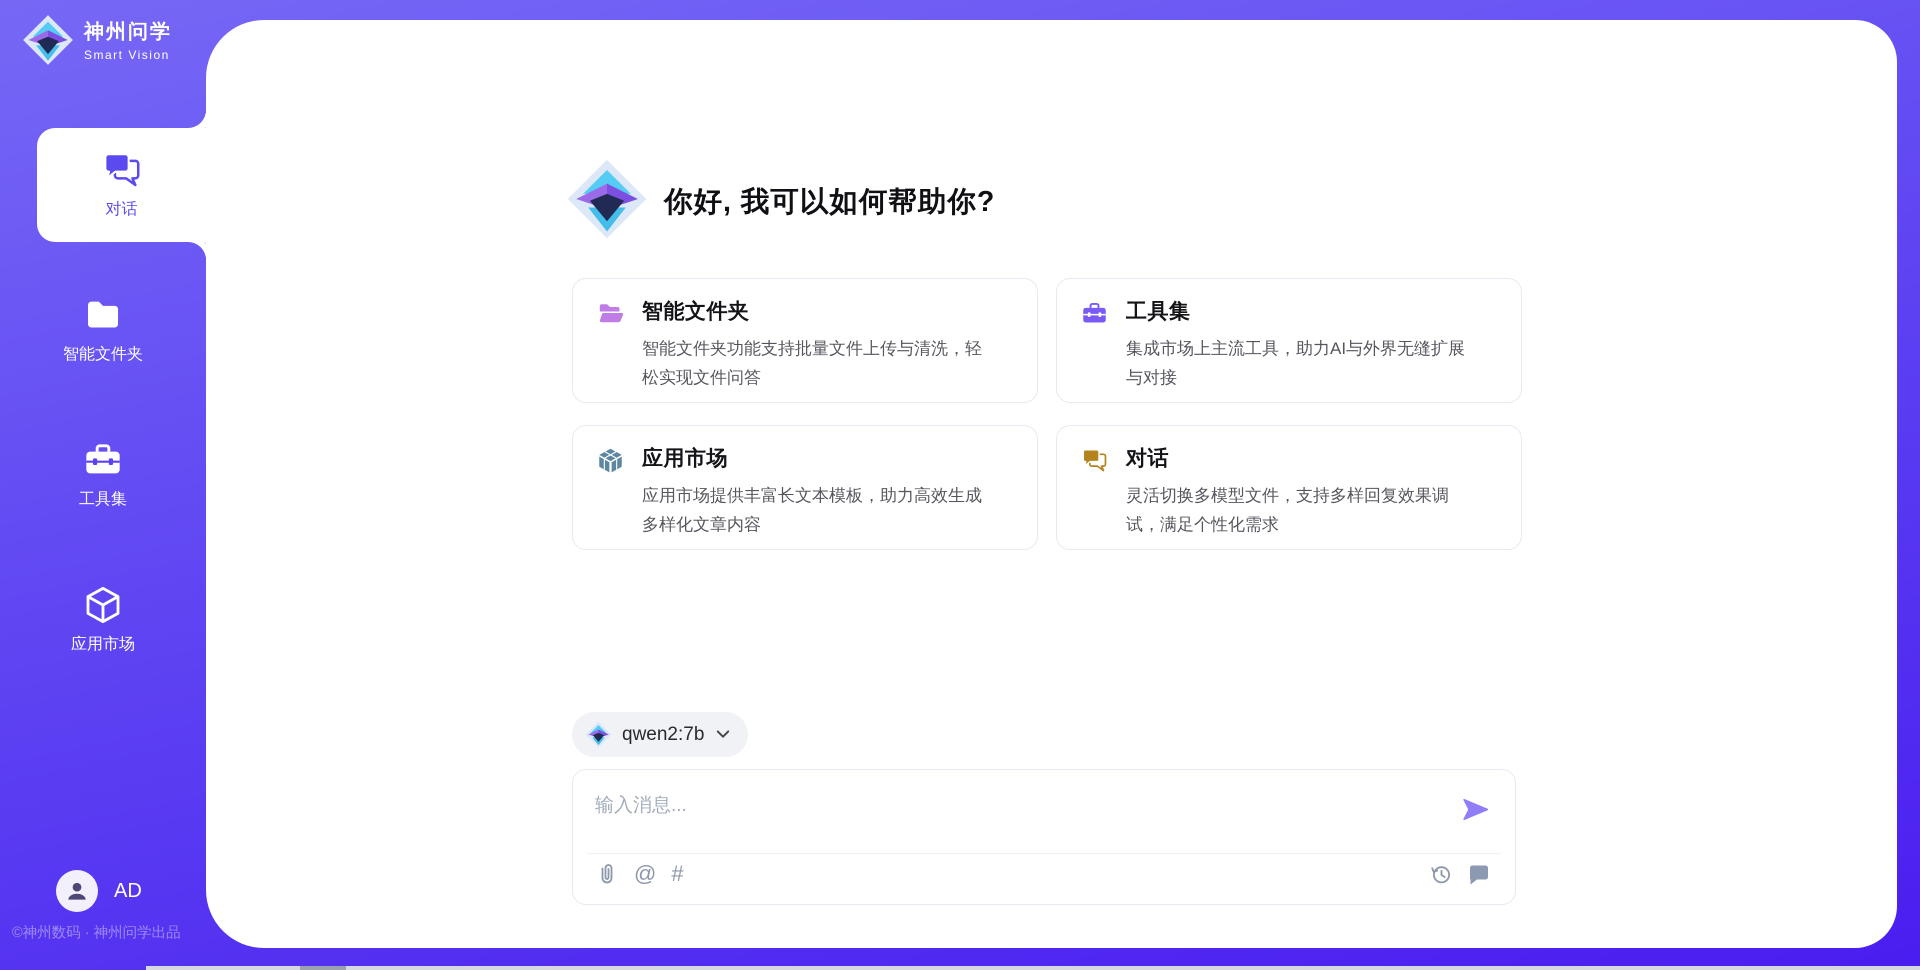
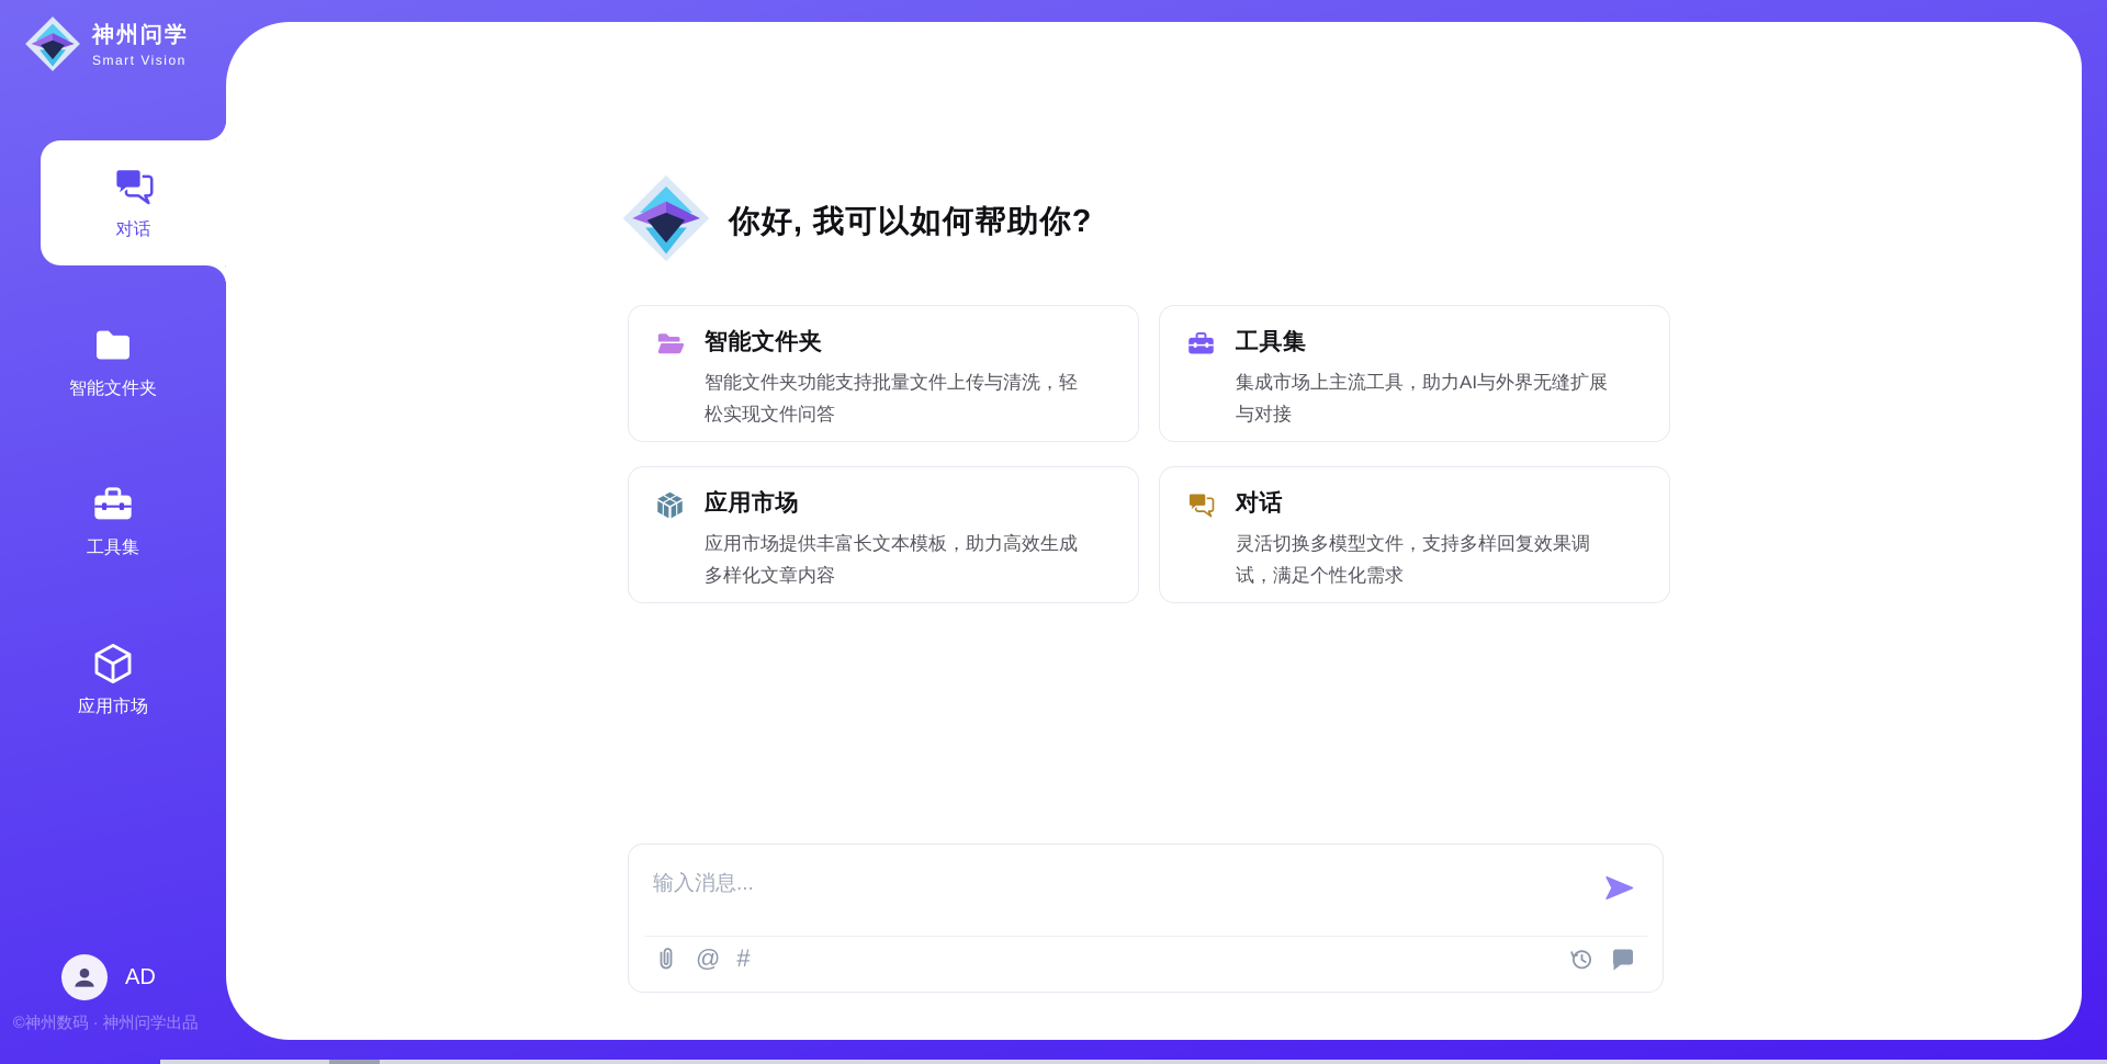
  你好, 我可以如何帮助你?
  智能文件夹
  智能文件夹功能支持批量文件上传与清洗，轻松实现文件问答
  工具集
  集成市场上主流工具，助力AI与外界无缝扩展与对接
  应用市场
  应用市场提供丰富长文本模板，助力高效生成多样化文章内容
  对话
  灵活切换多模型文件，支持多样回复效果调试，满足个性化需求
- qwen2:7b
  输入消息...
  @
  #
  神州问学
  Smart Vision
  对话
  智能文件夹
  工具集
  应用市场
  AD
  ©神州数码 · 神州问学出品
